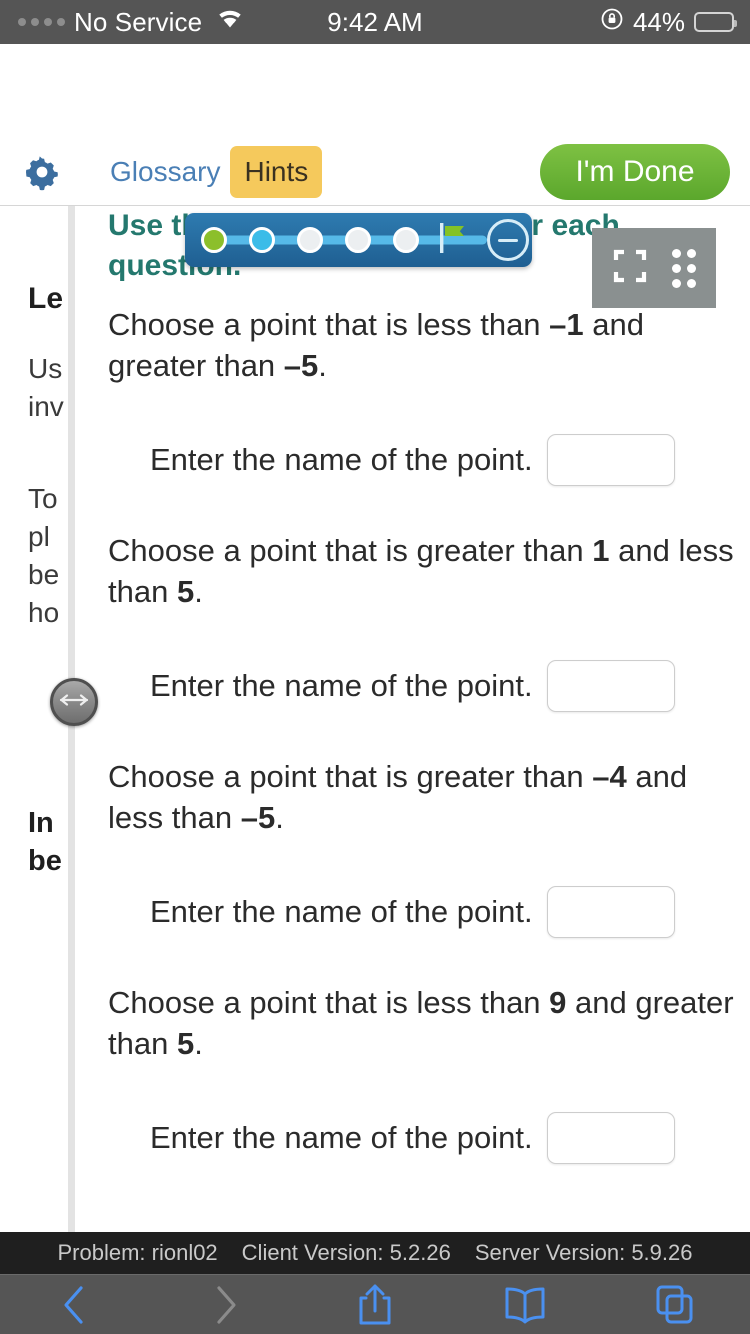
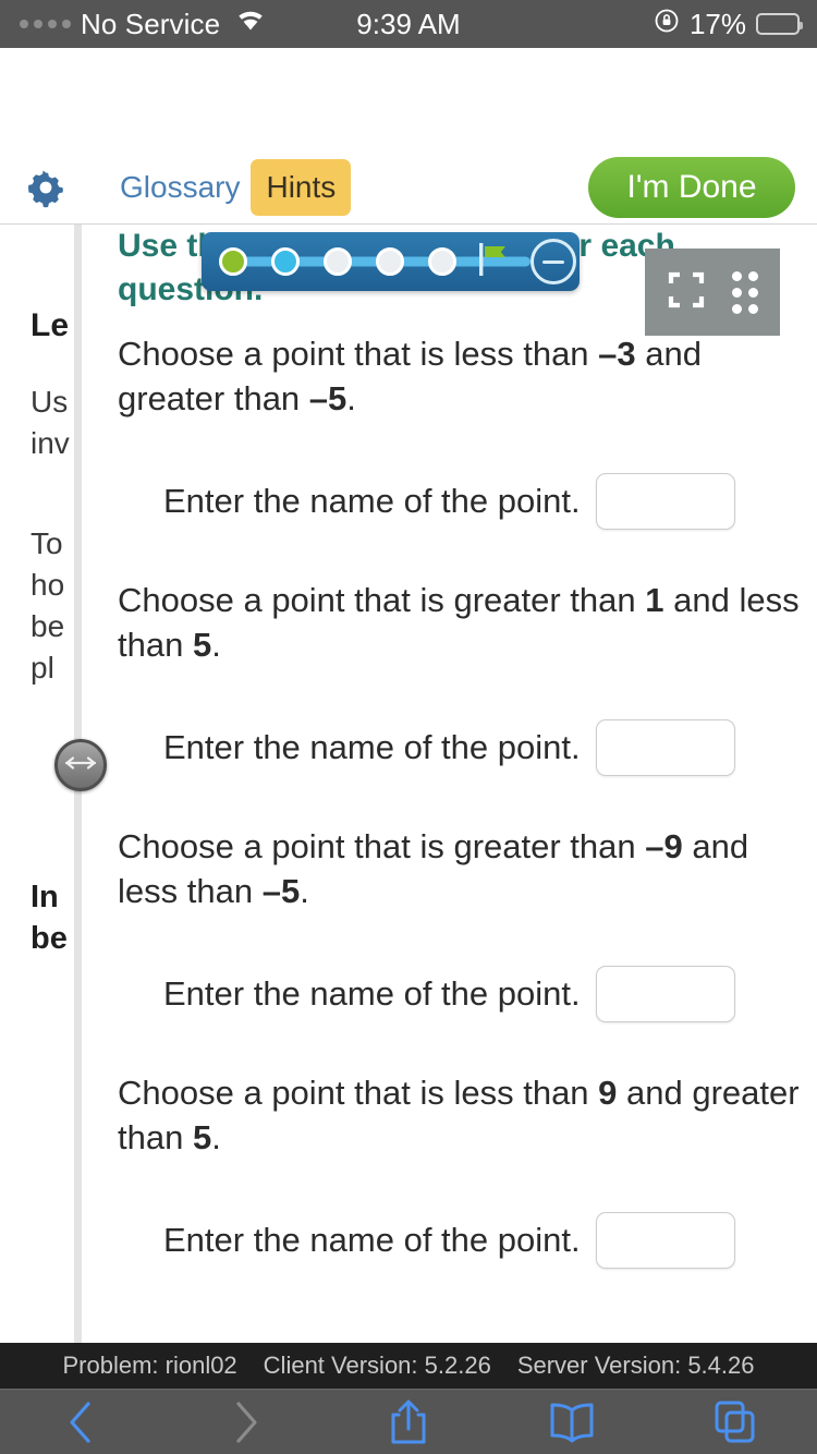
  No Service
- 9:42 AM
+ 9:39 AM
- 44%
+ 17%
  Glossary
  Hints
  I'm Done
  Le
  Us
  inv
  To
- pl
+ ho
  be
- ho
+ pl
  In
  be
- Choose a point that is less than –1 and greater than –5.
+ Choose a point that is less than –3 and greater than –5.
  Enter the name of the point.
  Choose a point that is greater than 1 and less than 5.
  Enter the name of the point.
- Choose a point that is greater than –4 and less than –5.
+ Choose a point that is greater than –9 and less than –5.
  Enter the name of the point.
  Choose a point that is less than 9 and greater than 5.
  Enter the name of the point.
  Problem: rionl02
  Client Version: 5.2.26
- Server Version: 5.9.26
+ Server Version: 5.4.26
